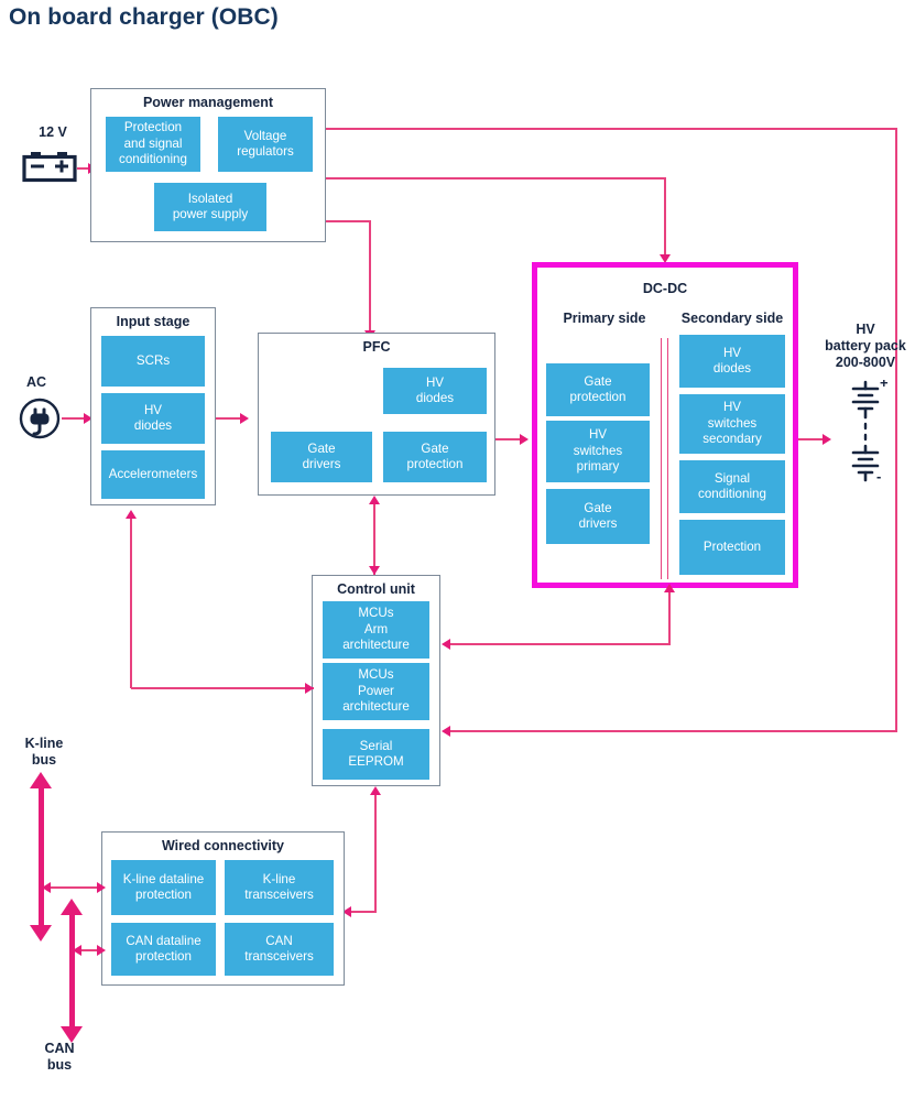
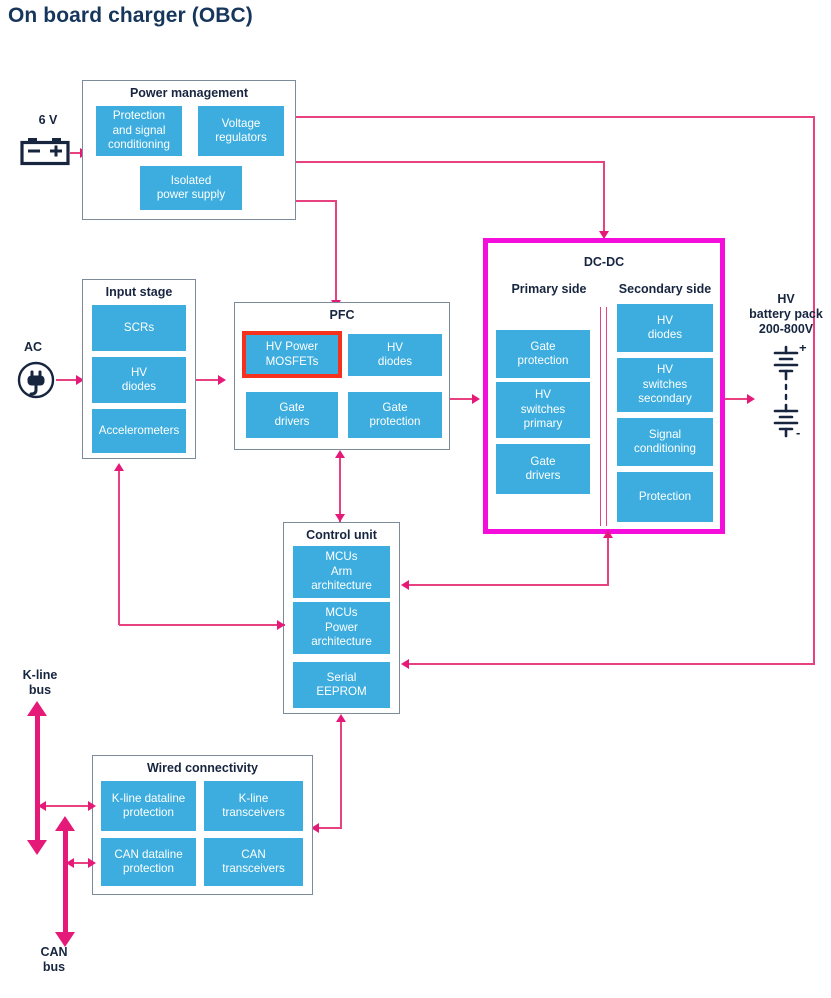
  On board charger (OBC)
- 12 V
+ 6 V
  Power management
  Protection
  and signal
  conditioning
  Voltage
  regulators
  Isolated
  power supply
  AC
  Input stage
  SCRs
  HV
  diodes
  Accelerometers
  PFC
+ HV Power
+ MOSFETs
  HV
  diodes
  Gate
  drivers
  Gate
  protection
  DC-DC
  Primary side
  Secondary side
  Gate
  protection
  HV
  switches
  primary
  Gate
  drivers
  HV
  diodes
  HV
  switches
  secondary
  Signal
  conditioning
  Protection
  HV
  battery pack
  200-800V
  +
  -
  Control unit
  MCUs
  Arm
  architecture
  MCUs
  Power
  architecture
  Serial
  EEPROM
  Wired connectivity
  K-line dataline
  protection
  K-line
  transceivers
  CAN dataline
  protection
  CAN
  transceivers
  K-line
  bus
  CAN
  bus
